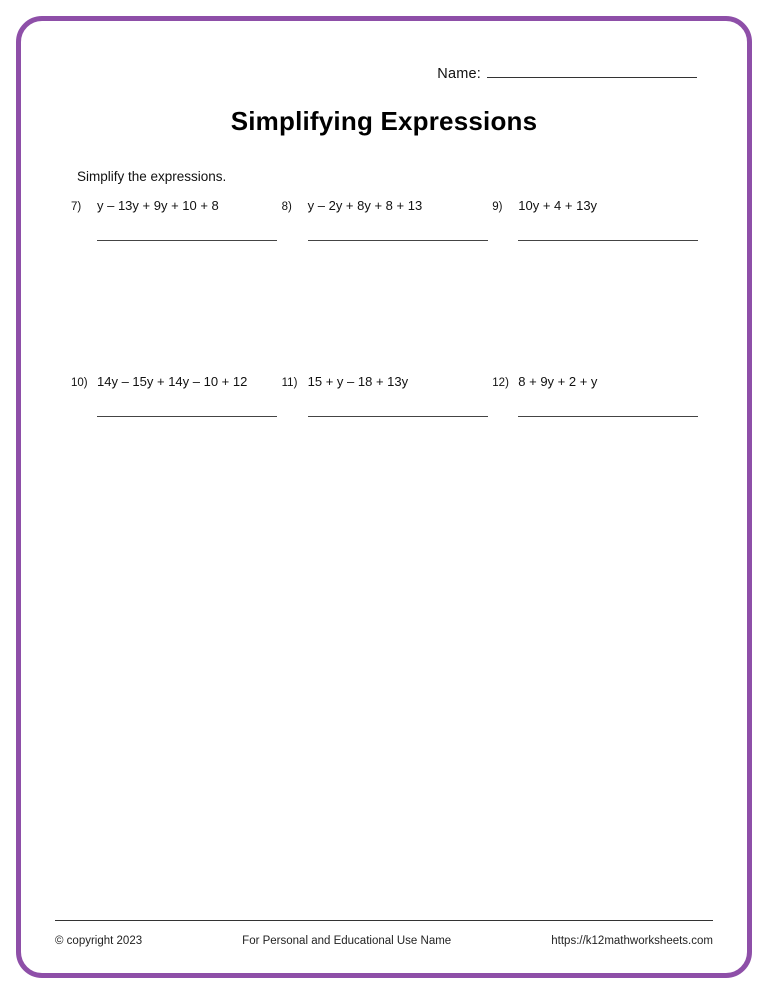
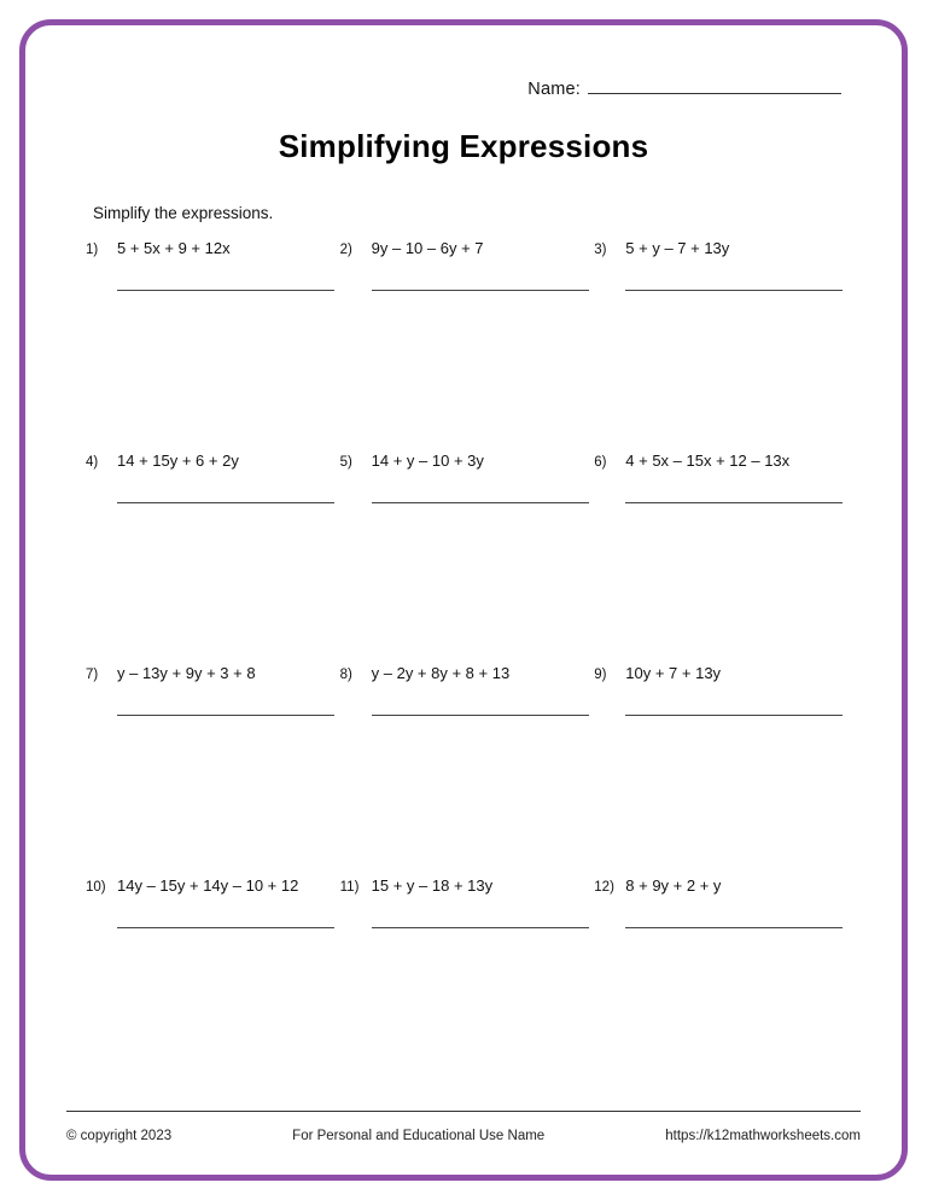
  Name:
  Simplifying Expressions
  Simplify the expressions.
+ 1)
+ 5 + 5x + 9 + 12x
+ 2)
+ 9y – 10 – 6y + 7
+ 3)
+ 5 + y – 7 + 13y
+ 4)
+ 14 + 15y + 6 + 2y
+ 5)
+ 14 + y – 10 + 3y
+ 6)
+ 4 + 5x – 15x + 12 – 13x
  7)
- y – 13y + 9y + 10 + 8
+ y – 13y + 9y + 3 + 8
  8)
  y – 2y + 8y + 8 + 13
  9)
- 10y + 4 + 13y
+ 10y + 7 + 13y
  10)
  14y – 15y + 14y – 10 + 12
  11)
  15 + y – 18 + 13y
  12)
  8 + 9y + 2 + y
  © copyright 2023
  For Personal and Educational Use Name
  https://k12mathworksheets.com
